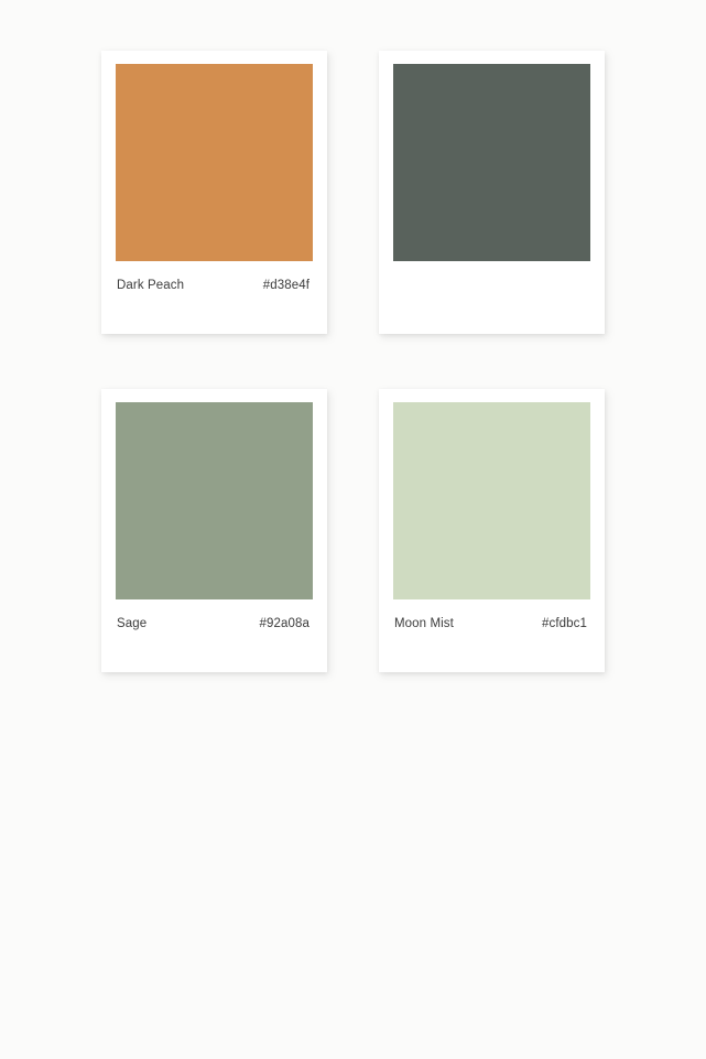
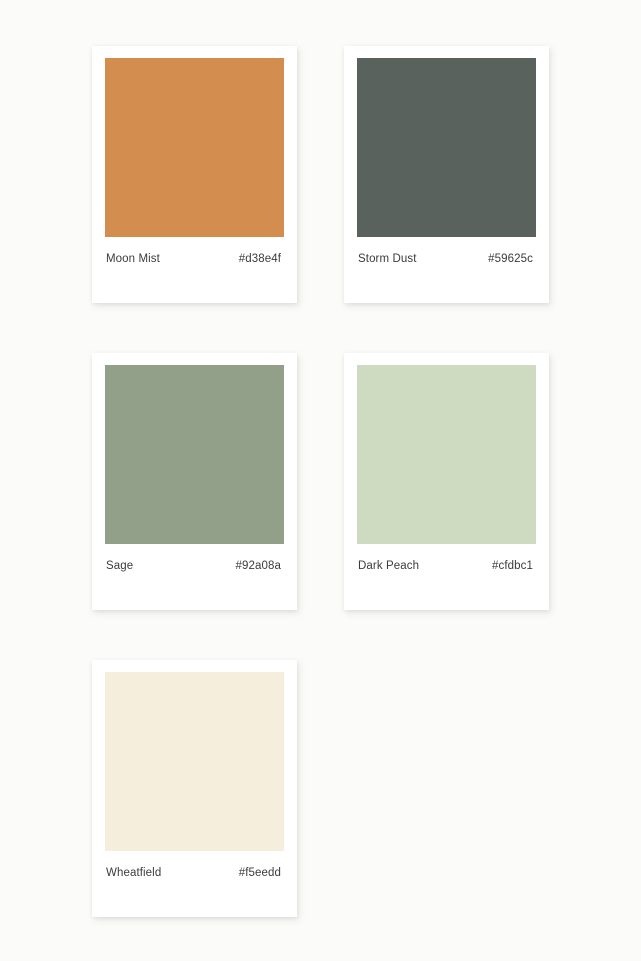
- Dark Peach
+ Moon Mist
  #d38e4f
+ Storm Dust
+ #59625c
  Sage
  #92a08a
- Moon Mist
+ Dark Peach
  #cfdbc1
+ Wheatfield
+ #f5eedd
